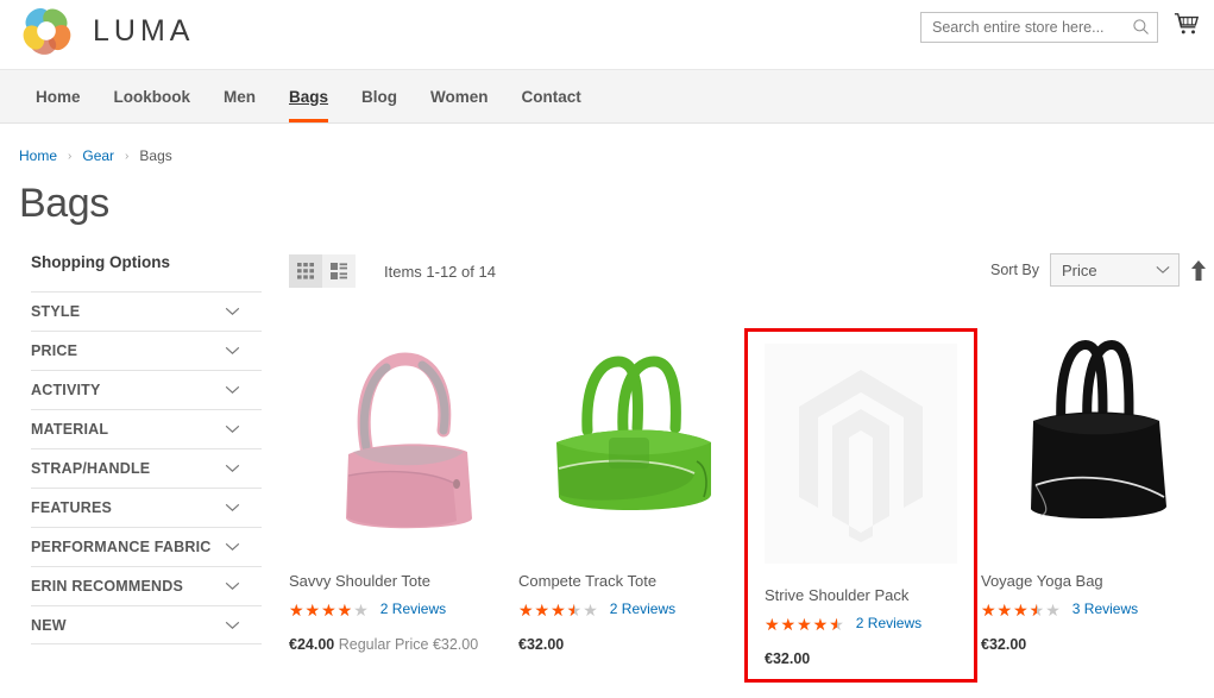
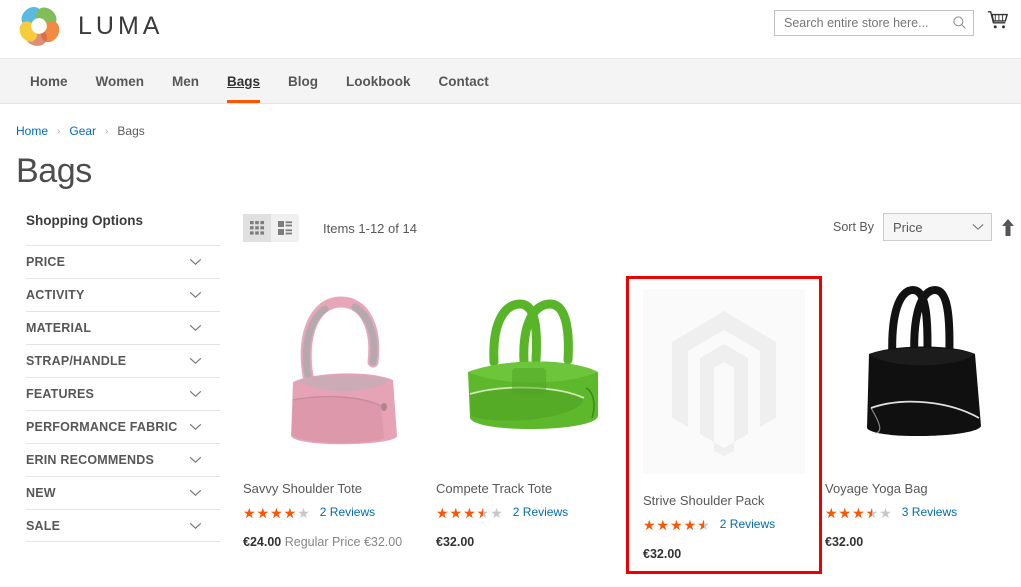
  LUMA
  Search entire store here...
  Home
- Lookbook
+ Women
  Men
  Bags
  Blog
- Women
+ Lookbook
  Contact
  Home
  ›
  Gear
  ›
  Bags
  Bags
  Shopping Options
- STYLE
  PRICE
  ACTIVITY
  MATERIAL
  STRAP/HANDLE
  FEATURES
  PERFORMANCE FABRIC
  ERIN RECOMMENDS
  NEW
+ SALE
  Items 1-12 of 14
  Sort By
  Price
  Savvy Shoulder Tote
  ★★★★★
  ★★★★
  2 Reviews
  €24.00 Regular Price €32.00
  Compete Track Tote
  ★★★★★
  2 Reviews
  €32.00
  Strive Shoulder Pack
  ★★★★★
  ★★★★
  2 Reviews
  €32.00
  Voyage Yoga Bag
  ★★★★★
  3 Reviews
  €32.00
